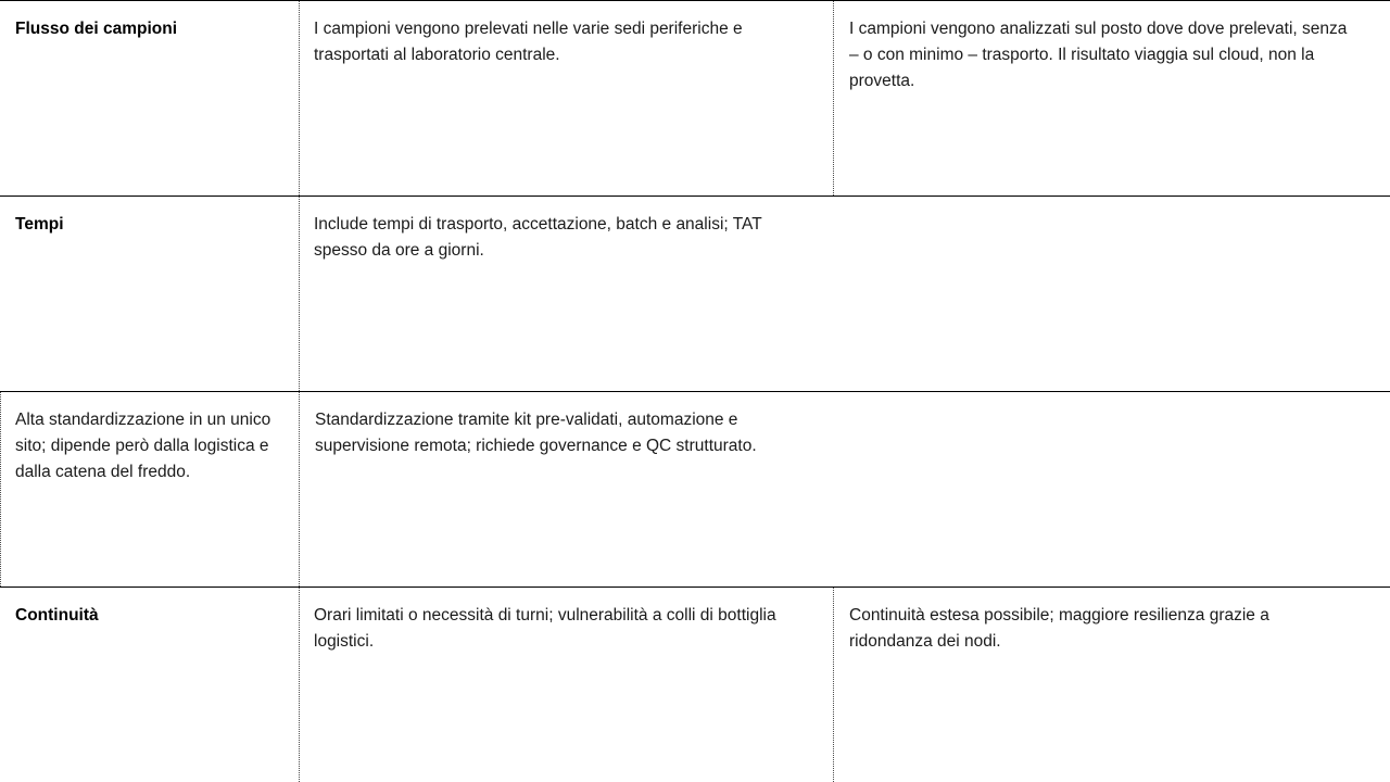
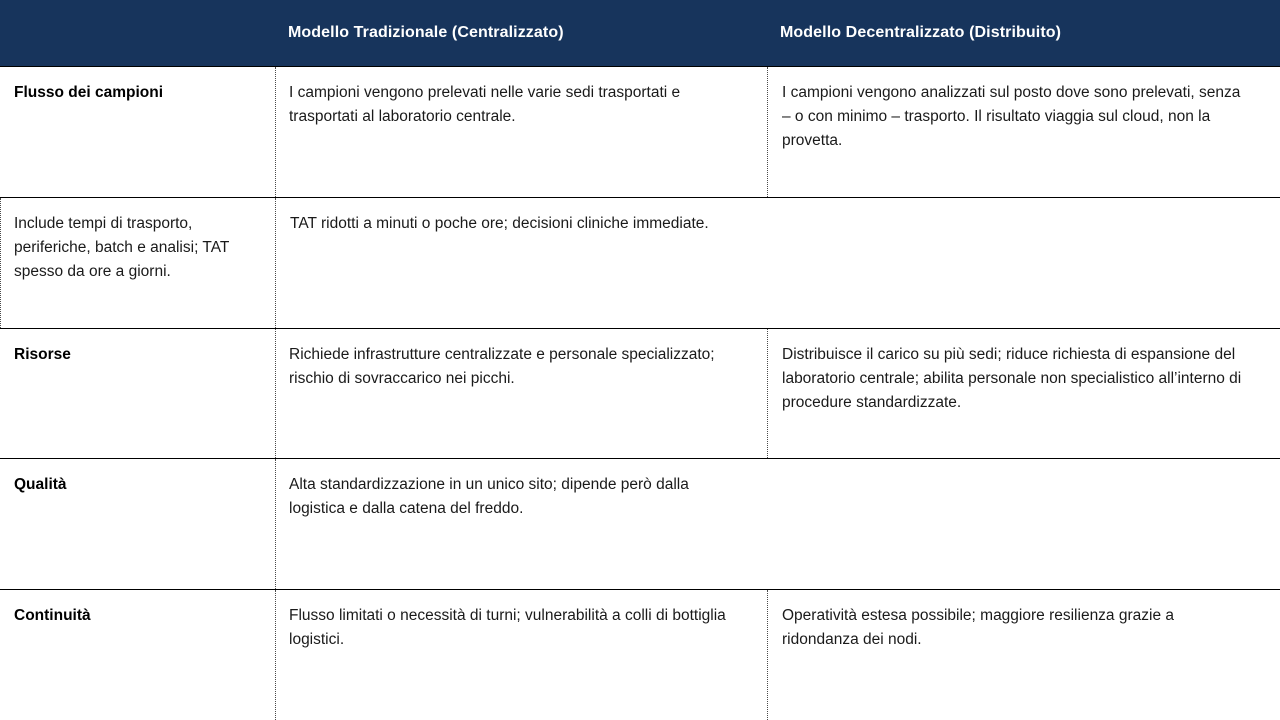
+ Modello Tradizionale (Centralizzato)
+ Modello Decentralizzato (Distribuito)
  Flusso dei campioni
- I campioni vengono prelevati nelle varie sedi periferiche e trasportati al laboratorio centrale.
+ I campioni vengono prelevati nelle varie sedi trasportati e trasportati al laboratorio centrale.
- I campioni vengono analizzati sul posto dove dove prelevati, senza – o con minimo – trasporto. Il risultato viaggia sul cloud, non la provetta.
+ I campioni vengono analizzati sul posto dove sono prelevati, senza – o con minimo – trasporto. Il risultato viaggia sul cloud, non la provetta.
- Tempi
- Include tempi di trasporto, accettazione, batch e analisi; TAT spesso da ore a giorni.
+ Include tempi di trasporto, periferiche, batch e analisi; TAT spesso da ore a giorni.
+ TAT ridotti a minuti o poche ore; decisioni cliniche immediate.
+ Risorse
+ Richiede infrastrutture centralizzate e personale specializzato; rischio di sovraccarico nei picchi.
+ Distribuisce il carico su più sedi; riduce richiesta di espansione del laboratorio centrale; abilita personale non specialistico all’interno di procedure standardizzate.
+ Qualità
  Alta standardizzazione in un unico sito; dipende però dalla logistica e dalla catena del freddo.
- Standardizzazione tramite kit pre-validati, automazione e supervisione remota; richiede governance e QC strutturato.
  Continuità
- Orari limitati o necessità di turni; vulnerabilità a colli di bottiglia logistici.
+ Flusso limitati o necessità di turni; vulnerabilità a colli di bottiglia logistici.
- Continuità estesa possibile; maggiore resilienza grazie a ridondanza dei nodi.
+ Operatività estesa possibile; maggiore resilienza grazie a ridondanza dei nodi.
